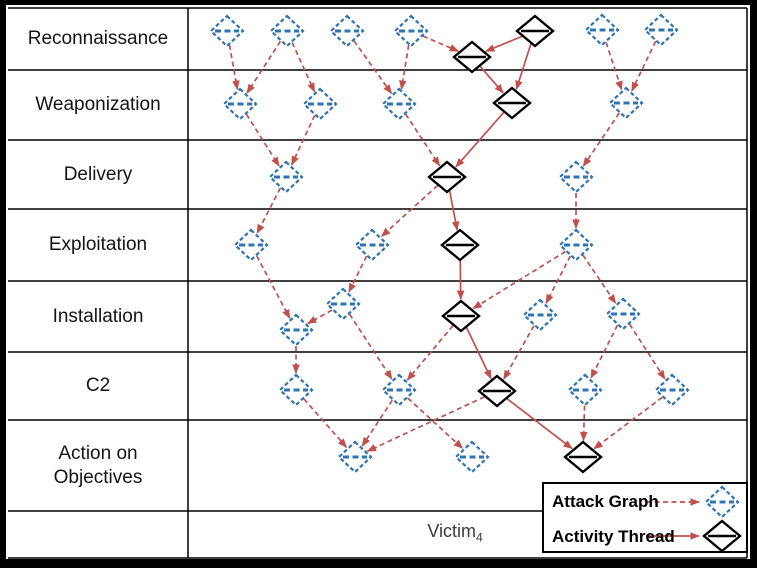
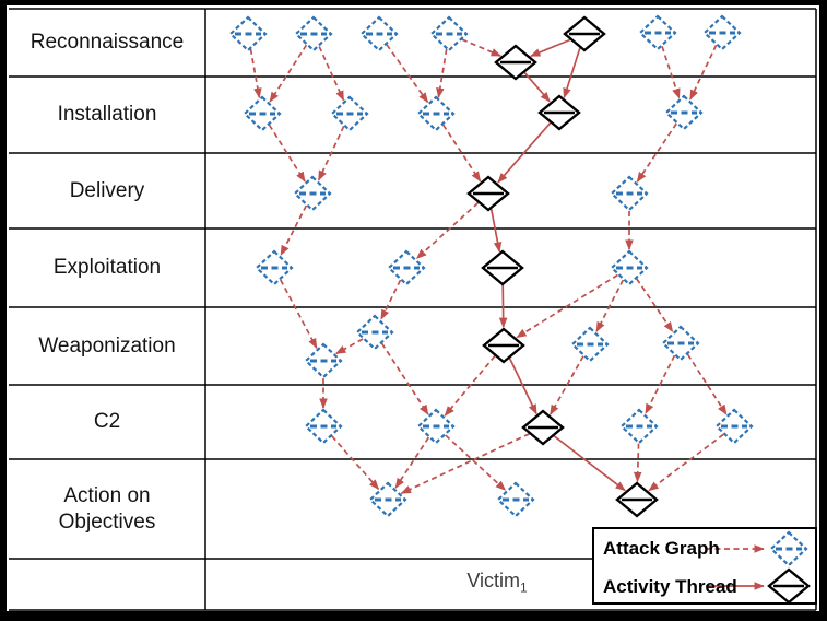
  Reconnaissance
- Weaponization
+ Installation
  Delivery
  Exploitation
- Installation
+ Weaponization
  C2
  Action on
  Objectives
- Victim4
+ Victim1
  Attack Graph
  Activity Thread
